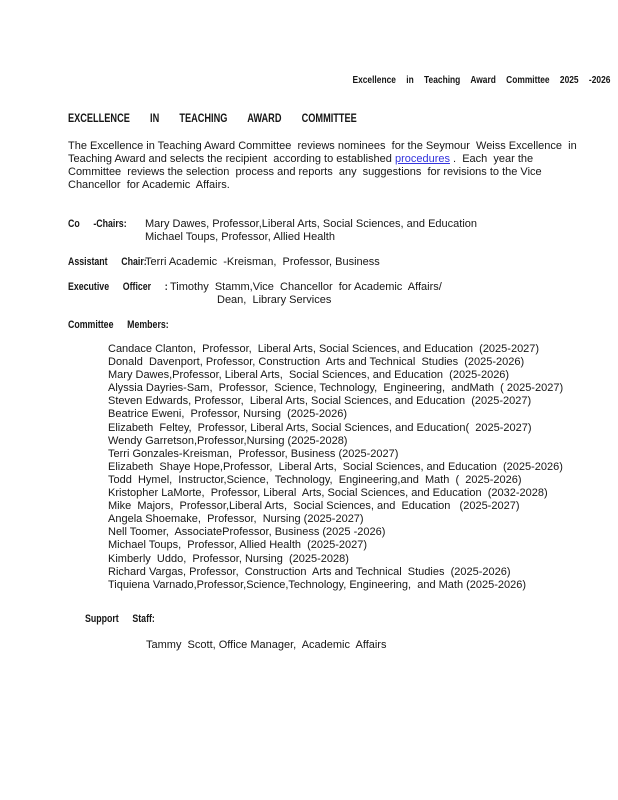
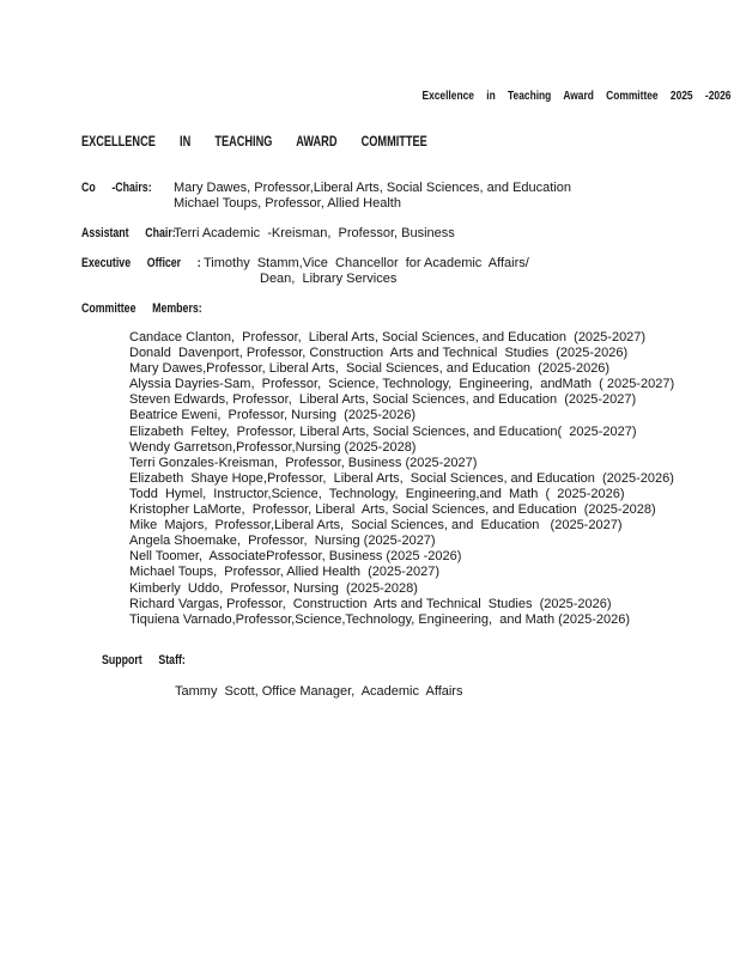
  Excellence in Teaching Award Committee 2025 -2026
  EXCELLENCE IN TEACHING AWARD COMMITTEE
- The Excellence in Teaching Award Committee reviews nominees for the Seymour Weiss Excellence in
- Teaching Award and selects the recipient according to established procedures . Each year the
- Committee reviews the selection process and reports any suggestions for revisions to the Vice
- Chancellor for Academic Affairs.
  Co -Chairs:
  Mary Dawes, Professor,Liberal Arts, Social Sciences, and Education
  Michael Toups, Professor, Allied Health
  Assistant Chair:
  Terri Academic -Kreisman, Professor, Business
  Executive Officer :
  Timothy Stamm,Vice Chancellor for Academic Affairs/
  Dean, Library Services
  Committee Members:
  Candace Clanton, Professor, Liberal Arts, Social Sciences, and Education (2025-2027)
  Donald Davenport, Professor, Construction Arts and Technical Studies (2025-2026)
  Mary Dawes,Professor, Liberal Arts, Social Sciences, and Education (2025-2026)
  Alyssia Dayries-Sam, Professor, Science, Technology, Engineering, andMath ( 2025-2027)
  Steven Edwards, Professor, Liberal Arts, Social Sciences, and Education (2025-2027)
  Beatrice Eweni, Professor, Nursing (2025-2026)
  Elizabeth Feltey, Professor, Liberal Arts, Social Sciences, and Education( 2025-2027)
  Wendy Garretson,Professor,Nursing (2025-2028)
  Terri Gonzales-Kreisman, Professor, Business (2025-2027)
  Elizabeth Shaye Hope,Professor, Liberal Arts, Social Sciences, and Education (2025-2026)
  Todd Hymel, Instructor,Science, Technology, Engineering,and Math ( 2025-2026)
- Kristopher LaMorte, Professor, Liberal Arts, Social Sciences, and Education (2032-2028)
+ Kristopher LaMorte, Professor, Liberal Arts, Social Sciences, and Education (2025-2028)
  Mike Majors, Professor,Liberal Arts, Social Sciences, and Education (2025-2027)
  Angela Shoemake, Professor, Nursing (2025-2027)
  Nell Toomer, AssociateProfessor, Business (2025 -2026)
  Michael Toups, Professor, Allied Health (2025-2027)
  Kimberly Uddo, Professor, Nursing (2025-2028)
  Richard Vargas, Professor, Construction Arts and Technical Studies (2025-2026)
  Tiquiena Varnado,Professor,Science,Technology, Engineering, and Math (2025-2026)
  Support Staff:
  Tammy Scott, Office Manager, Academic Affairs
